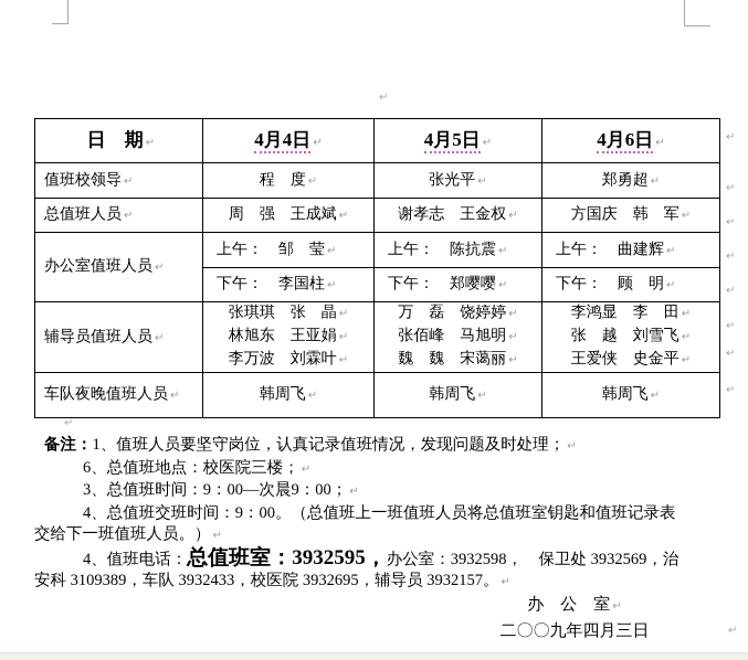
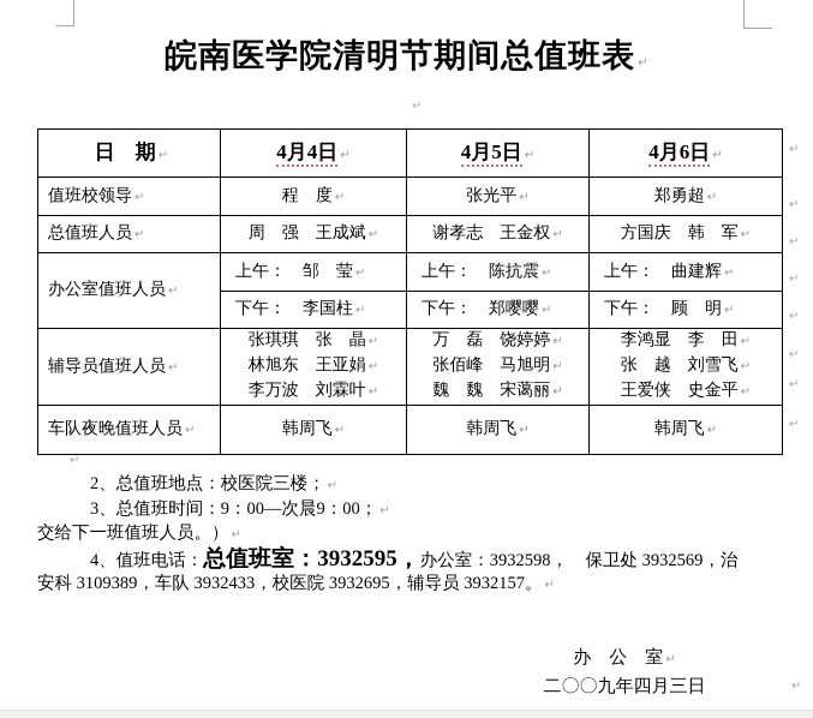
+ 皖南医学院清明节期间总值班表 ↵
  ↵
  日 期 ↵	4月4日 ↵	4月5日 ↵	4月6日 ↵
  值班校领导 ↵	程 度 ↵	张光平 ↵	郑勇超 ↵
  总值班人员 ↵	周 强 王成斌 ↵	谢孝志 王金权 ↵	方国庆 韩 军 ↵
  办公室值班人员 ↵	上午： 邹 莹 ↵	上午： 陈抗震 ↵	上午： 曲建辉 ↵
  下午： 李国柱 ↵	下午： 郑嘤嘤 ↵	下午： 顾 明 ↵
  辅导员值班人员 ↵	张琪琪 张 晶 ↵ 林旭东 王亚娟 ↵ 李万波 刘霖叶 ↵	万 磊 饶婷婷 ↵ 张佰峰 马旭明 ↵ 魏 魏 宋蔼丽 ↵	李鸿显 李 田 ↵ 张 越 刘雪飞 ↵ 王爱侠 史金平 ↵
  车队夜晚值班人员 ↵	韩周飞 ↵	韩周飞 ↵	韩周飞 ↵
  ↵
  ↵
  ↵
  ↵
  ↵
  ↵
  ↵
  ↵
  ↵
- 备注：1、值班人员要坚守岗位，认真记录值班情况，发现问题及时处理； ↵
- 6、总值班地点：校医院三楼； ↵
+ 2、总值班地点：校医院三楼； ↵
  3、总值班时间：9：00—次晨9：00； ↵
- 4、总值班交班时间：9：00。（总值班上一班值班人员将总值班室钥匙和值班记录表
  交给下一班值班人员。） ↵
  4、值班电话：总值班室：3932595，办公室：3932598， 保卫处 3932569，治
  安科 3109389，车队 3932433，校医院 3932695，辅导员 3932157。 ↵
  办 公 室 ↵
  二〇〇九年四月三日
  ↵
